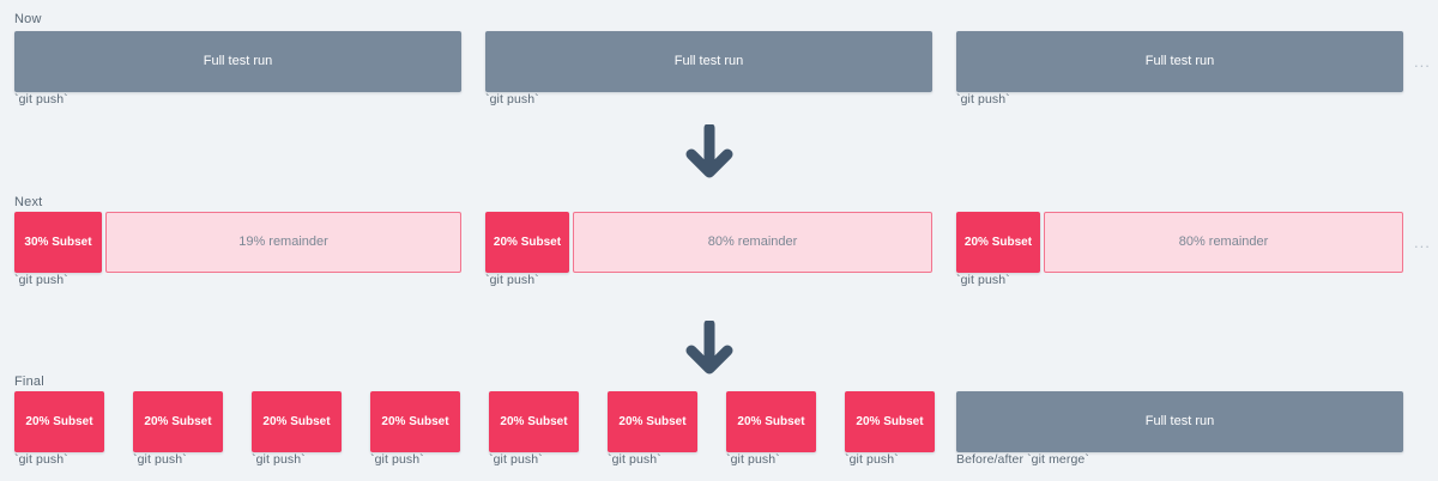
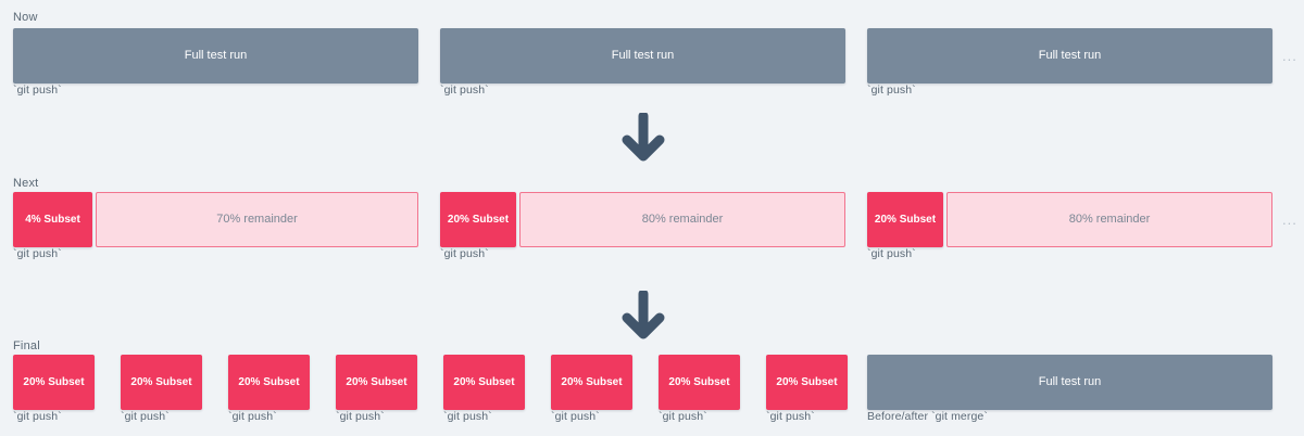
  Now
  Full test run
  `git push`
  Full test run
  `git push`
  Full test run
  `git push`
  ...
  Next
- 30% Subset
+ 4% Subset
- 19% remainder
+ 70% remainder
  `git push`
  20% Subset
  80% remainder
  `git push`
  20% Subset
  80% remainder
  `git push`
  ...
  Final
  20% Subset
  `git push`
  20% Subset
  `git push`
  20% Subset
  `git push`
  20% Subset
  `git push`
  20% Subset
  `git push`
  20% Subset
  `git push`
  20% Subset
  `git push`
  20% Subset
  `git push`
  Full test run
  Before/after `git merge`
